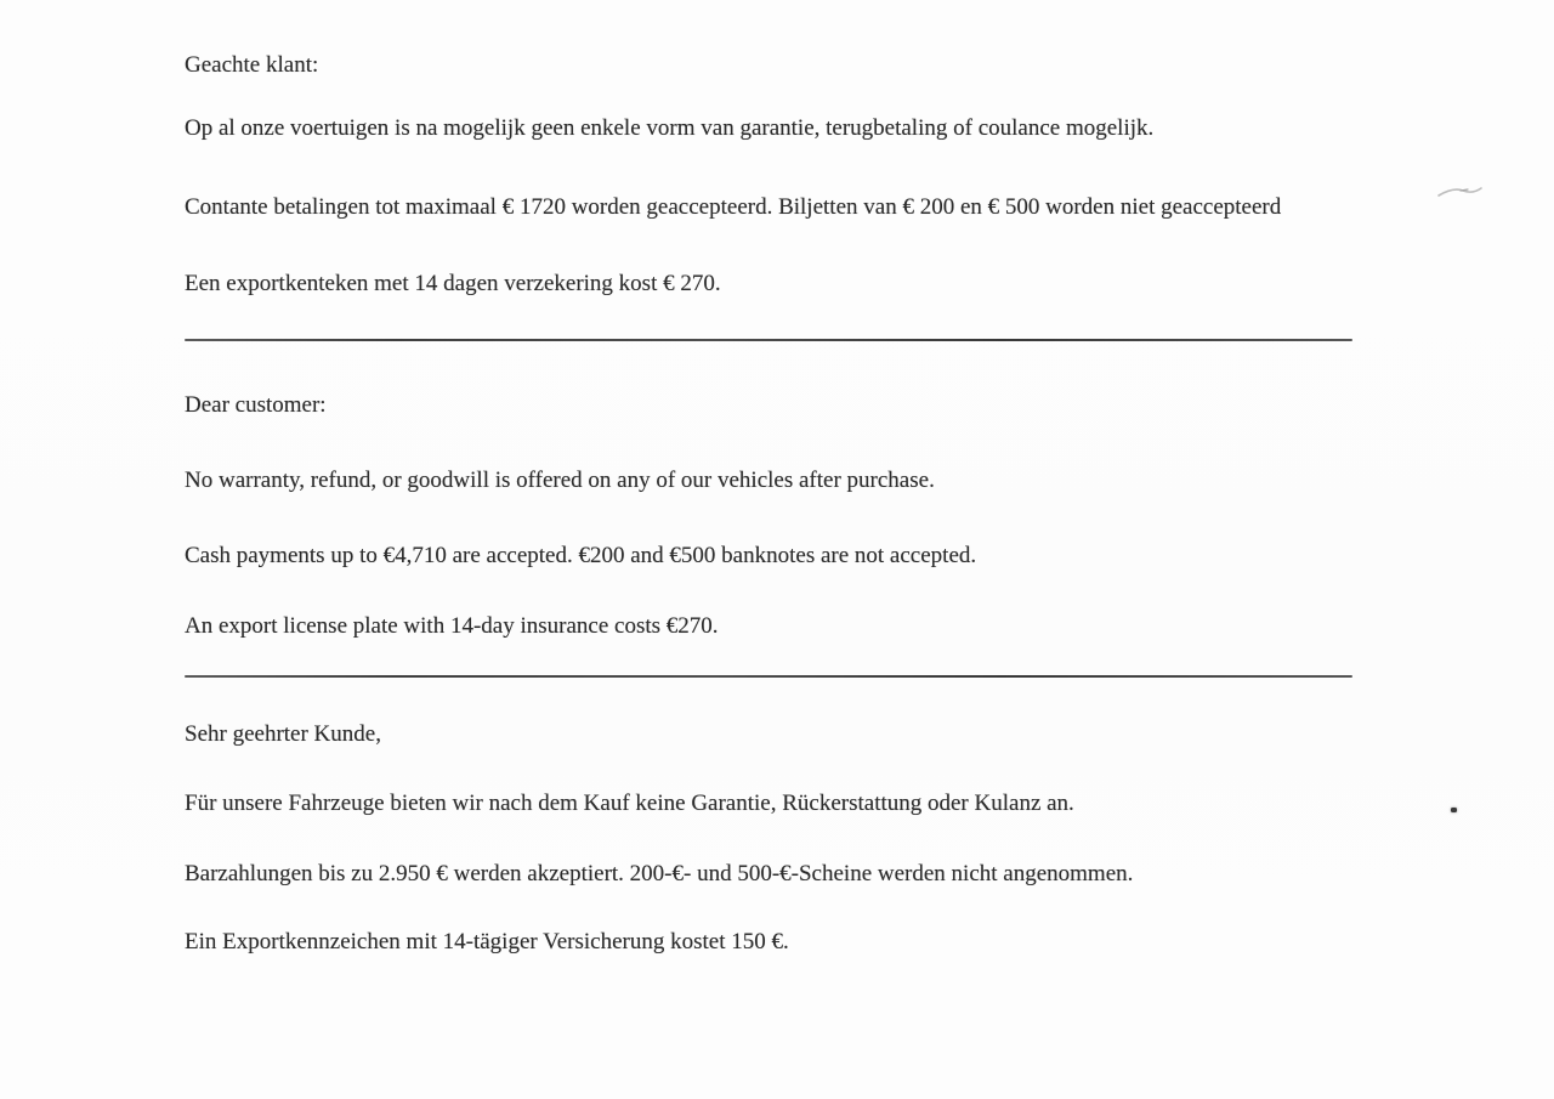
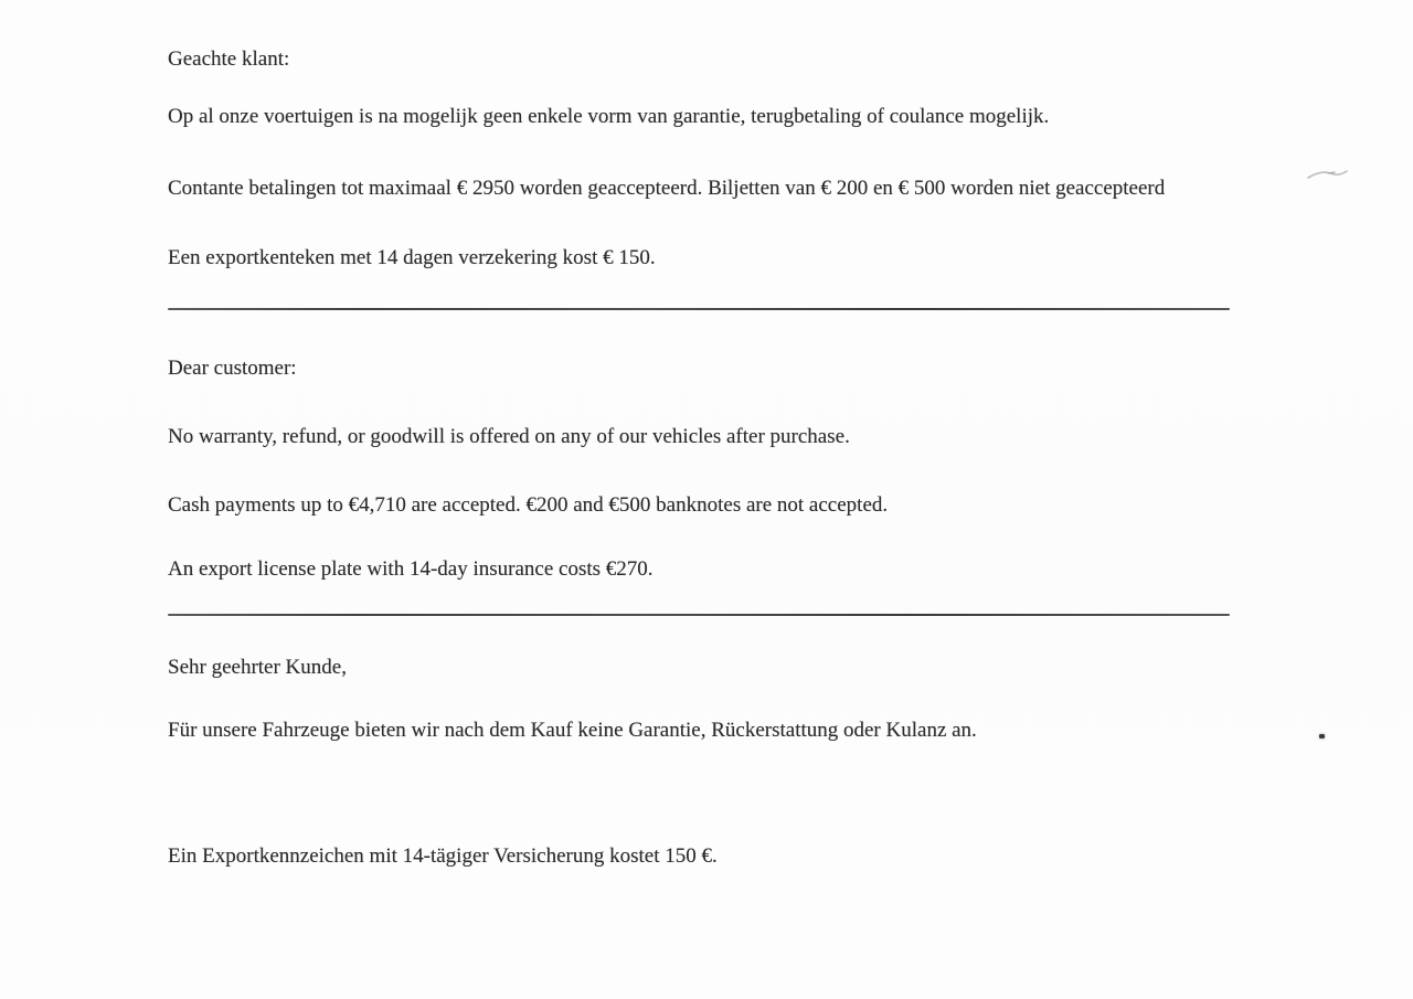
  Geachte klant:
  Op al onze voertuigen is na mogelijk geen enkele vorm van garantie, terugbetaling of coulance mogelijk.
- Contante betalingen tot maximaal € 1720 worden geaccepteerd. Biljetten van € 200 en € 500 worden niet geaccepteerd
+ Contante betalingen tot maximaal € 2950 worden geaccepteerd. Biljetten van € 200 en € 500 worden niet geaccepteerd
- Een exportkenteken met 14 dagen verzekering kost € 270.
+ Een exportkenteken met 14 dagen verzekering kost € 150.
  Dear customer:
  No warranty, refund, or goodwill is offered on any of our vehicles after purchase.
  Cash payments up to €4,710 are accepted. €200 and €500 banknotes are not accepted.
  An export license plate with 14-day insurance costs €270.
  Sehr geehrter Kunde,
  Für unsere Fahrzeuge bieten wir nach dem Kauf keine Garantie, Rückerstattung oder Kulanz an.
- Barzahlungen bis zu 2.950 € werden akzeptiert. 200-€- und 500-€-Scheine werden nicht angenommen.
  Ein Exportkennzeichen mit 14-tägiger Versicherung kostet 150 €.
